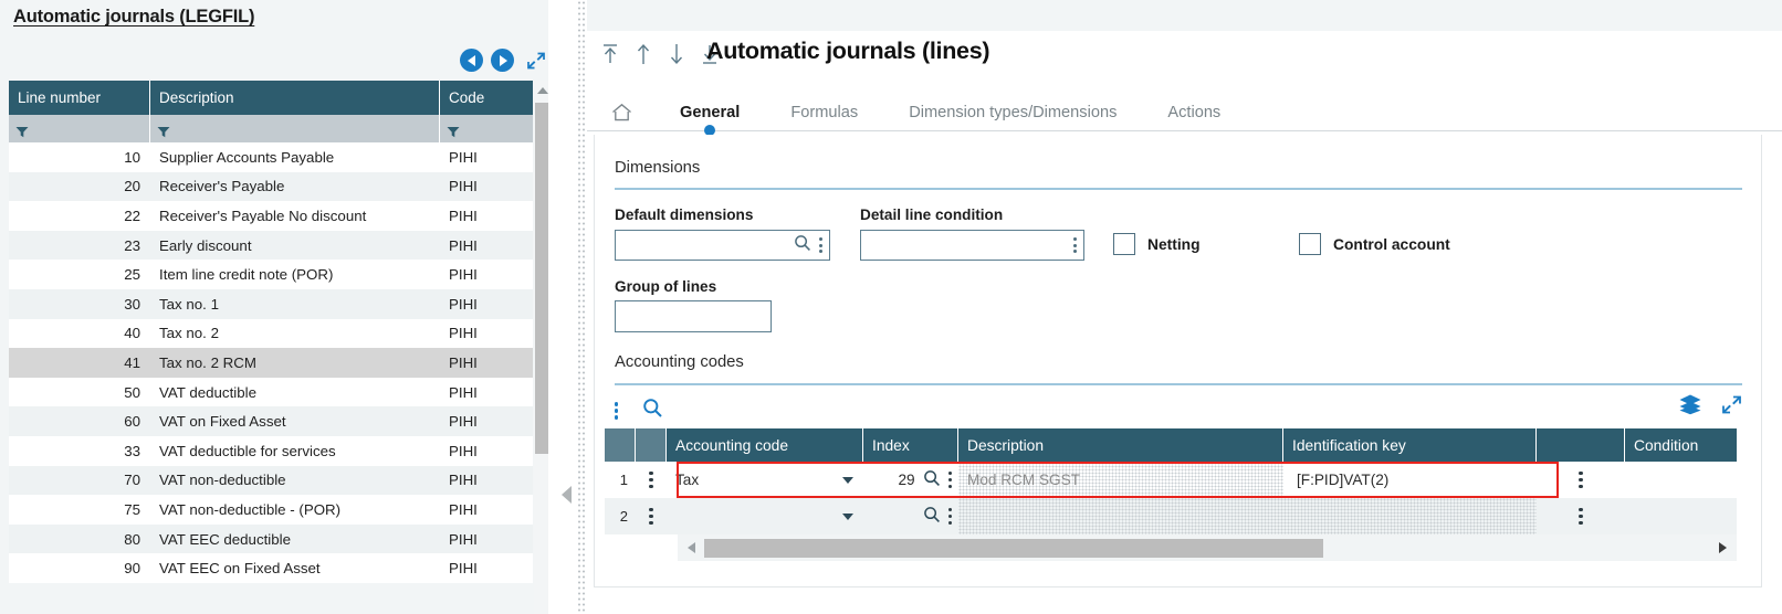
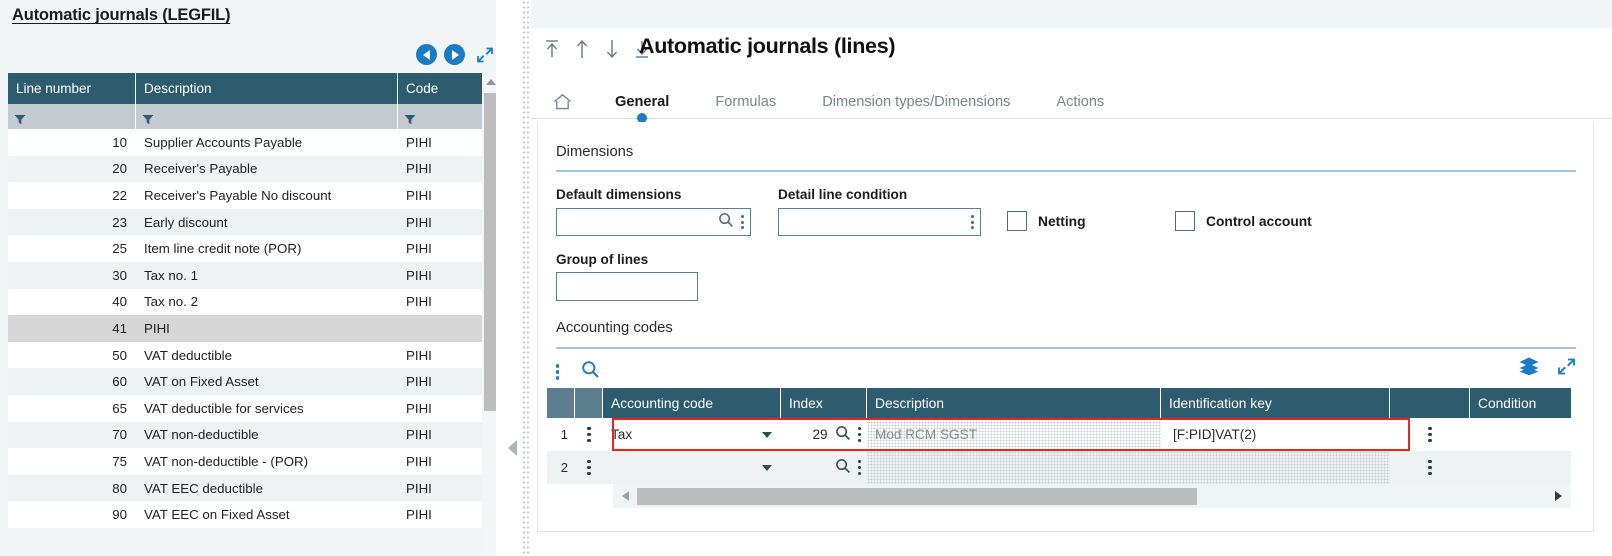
  Automatic journals (LEGFIL)
  Line number
  Description
  Code
  10
  Supplier Accounts Payable
  PIHI
  20
  Receiver's Payable
  PIHI
  22
  Receiver's Payable No discount
  PIHI
  23
  Early discount
  PIHI
  25
  Item line credit note (POR)
  PIHI
  30
  Tax no. 1
  PIHI
  40
  Tax no. 2
  PIHI
  41
- Tax no. 2 RCM
  PIHI
  50
  VAT deductible
  PIHI
  60
  VAT on Fixed Asset
  PIHI
- 33
+ 65
  VAT deductible for services
  PIHI
  70
  VAT non-deductible
  PIHI
  75
  VAT non-deductible - (POR)
  PIHI
  80
  VAT EEC deductible
  PIHI
  90
  VAT EEC on Fixed Asset
  PIHI
  Automatic journals (lines)
  General
  Formulas
  Dimension types/Dimensions
  Actions
  Dimensions
  Default dimensions
  Detail line condition
  Netting
  Control account
  Group of lines
  Accounting codes
  Accounting code
  Index
  Description
  Identification key
  Condition
  1
  Tax
  29
  Mod RCM SGST
  [F:PID]VAT(2)
  2
